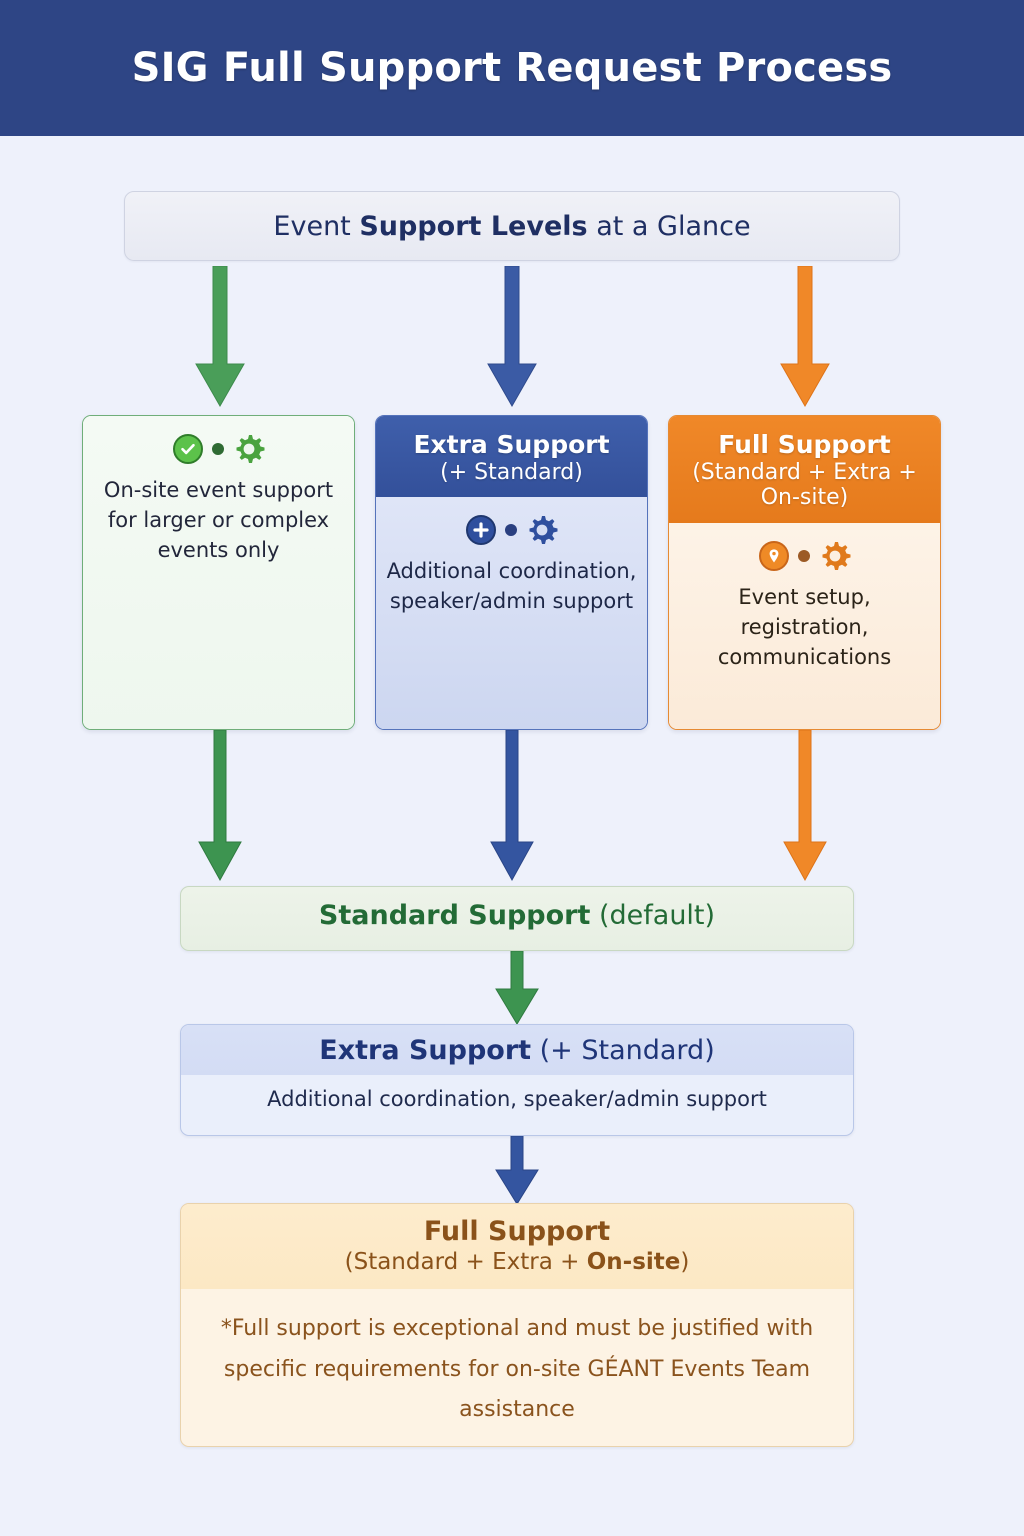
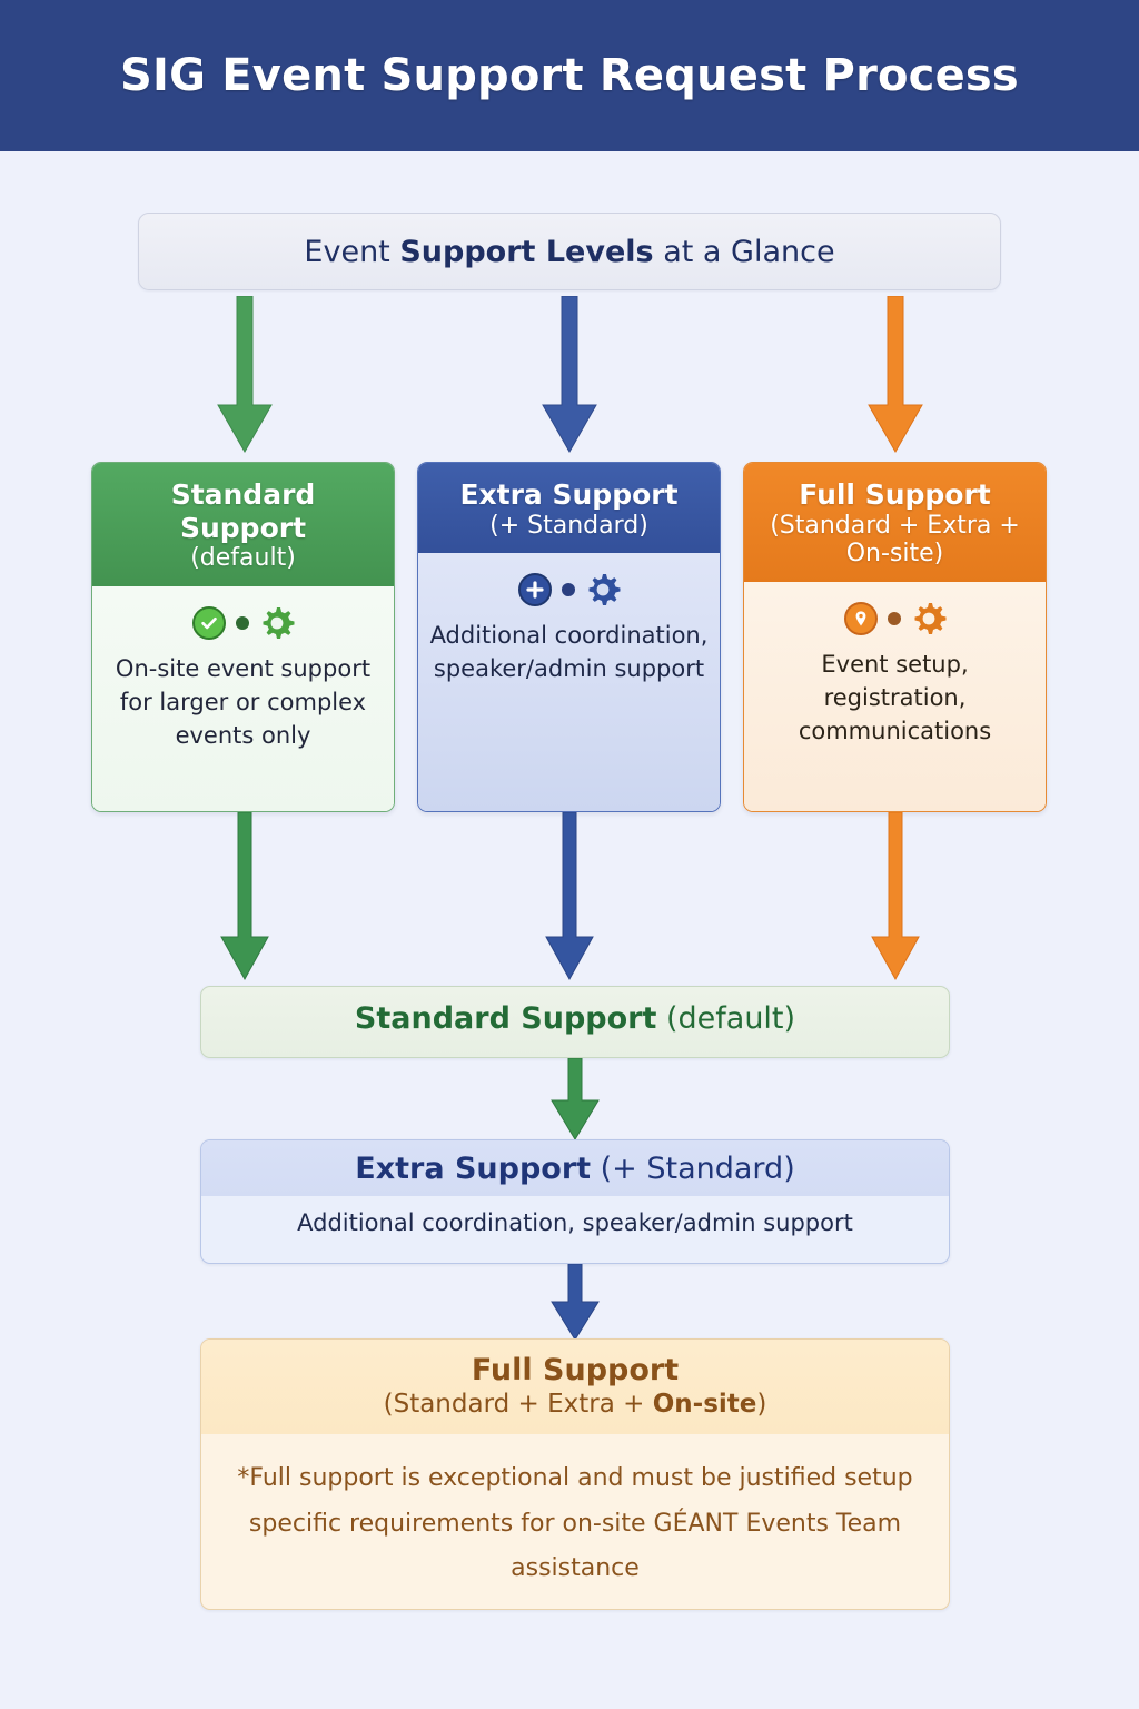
- SIG Full Support Request Process
+ SIG Event Support Request Process
  Event Support Levels at a Glance
+ Standard Support
+ (default)
  On-site event support for larger or complex events only
  Extra Support
  (+ Standard)
  Additional coordination, speaker/admin support
  Full Support
  (Standard + Extra + On-site)
  Event setup, registration, communications
  Standard Support (default)
  Extra Support (+ Standard)
  Additional coordination, speaker/admin support
  Full Support
  (Standard + Extra + On-site)
- *Full support is exceptional and must be justified with specific requirements for on-site GÉANT Events Team assistance
+ *Full support is exceptional and must be justified setup specific requirements for on-site GÉANT Events Team assistance
